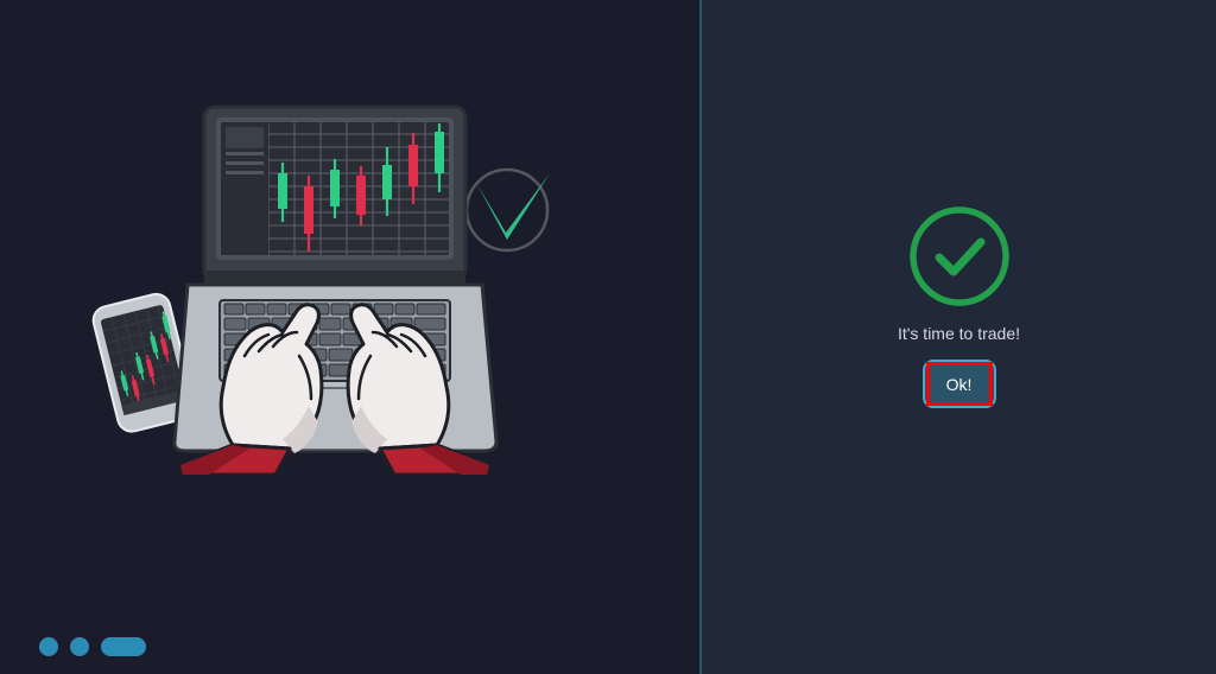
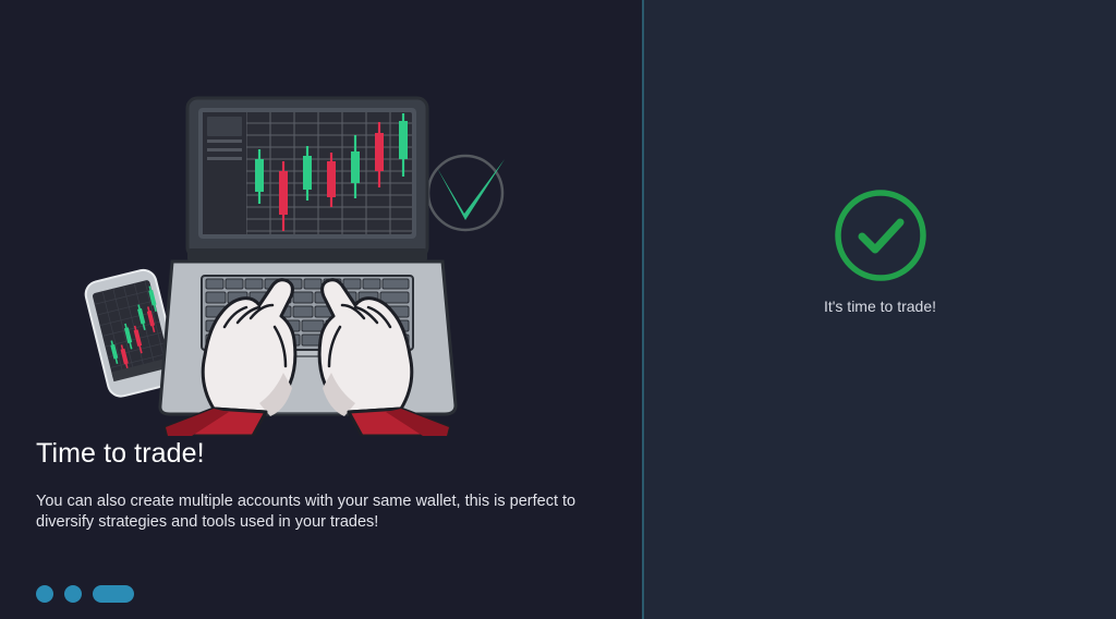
+ Time to trade!
+ You can also create multiple accounts with your same wallet, this is perfect to diversify strategies and tools used in your trades!
  It's time to trade!
- Ok!
